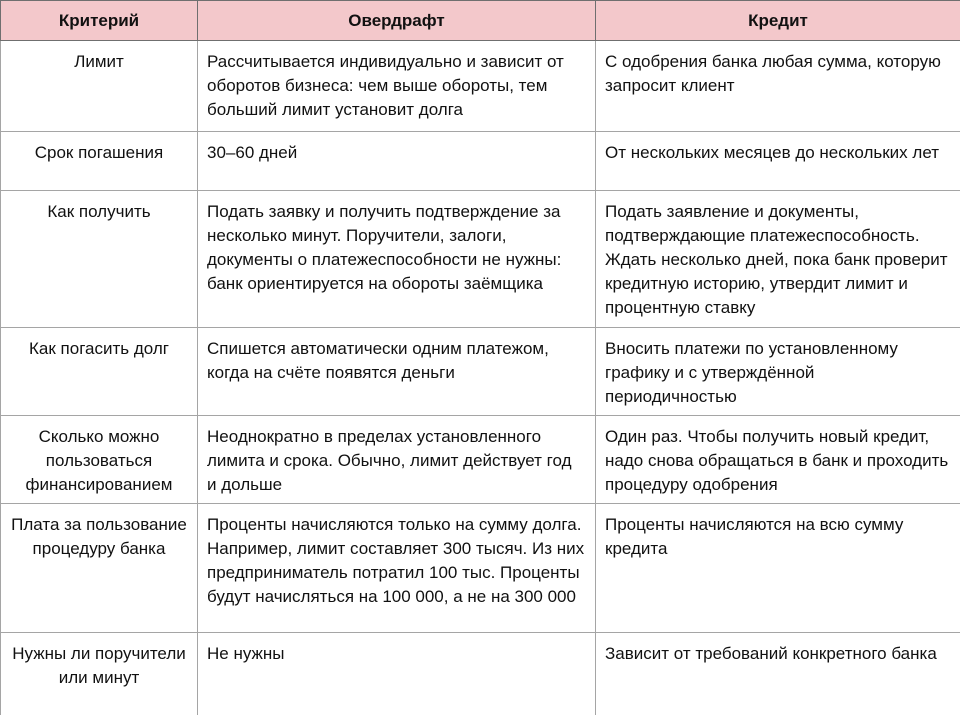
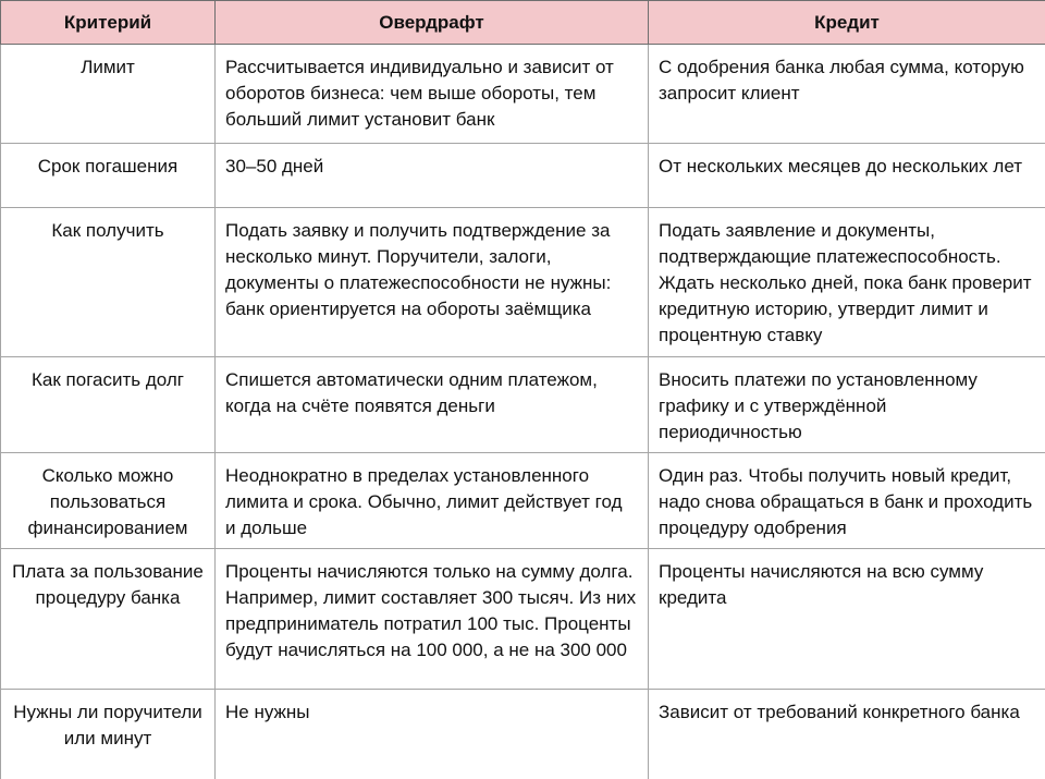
  Критерий	Овердрафт	Кредит
- Лимит	Рассчитывается индивидуально и зависит от оборотов бизнеса: чем выше обороты, тем больший лимит установит долга	С одобрения банка любая сумма, которую запросит клиент
+ Лимит	Рассчитывается индивидуально и зависит от оборотов бизнеса: чем выше обороты, тем больший лимит установит банк	С одобрения банка любая сумма, которую запросит клиент
- Срок погашения	30–60 дней	От нескольких месяцев до нескольких лет
+ Срок погашения	30–50 дней	От нескольких месяцев до нескольких лет
  Как получить	Подать заявку и получить подтверждение за несколько минут. Поручители, залоги, документы о платежеспособности не нужны: банк ориентируется на обороты заёмщика	Подать заявление и документы, подтверждающие платежеспособность. Ждать несколько дней, пока банк проверит кредитную историю, утвердит лимит и процентную ставку
  Как погасить долг	Спишется автоматически одним платежом, когда на счёте появятся деньги	Вносить платежи по установленному графику и с утверждённой периодичностью
  Сколько можно пользоваться финансированием	Неоднократно в пределах установленного лимита и срока. Обычно, лимит действует год и дольше	Один раз. Чтобы получить новый кредит, надо снова обращаться в банк и проходить процедуру одобрения
  Плата за пользование процедуру банка	Проценты начисляются только на сумму долга. Например, лимит составляет 300 тысяч. Из них предприниматель потратил 100 тыс. Проценты будут начисляться на 100 000, а не на 300 000	Проценты начисляются на всю сумму кредита
  Нужны ли поручители или минут	Не нужны	Зависит от требований конкретного банка
